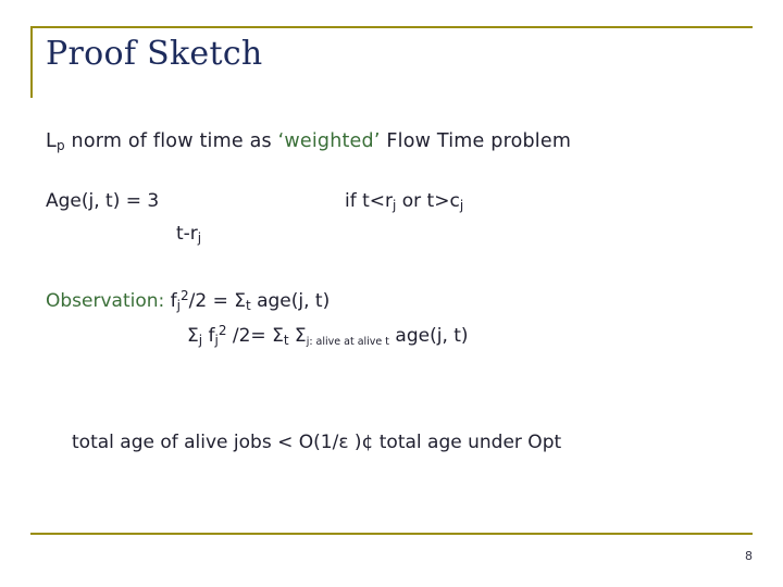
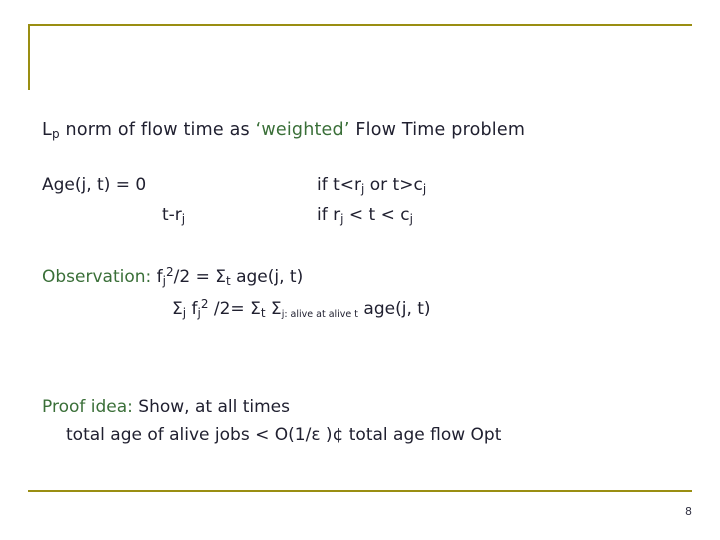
- Proof Sketch
  Lp norm of flow time as ‘weighted’ Flow Time problem
- Age(j, t) = 3
+ Age(j, t) = 0
  t-rj
  if t<rj or t>cj
+ if rj < t < cj
  Observation: fj2/2 = Σt age(j, t)
  Σj fj2 /2= Σt Σj: alive at alive t age(j, t)
+ Proof idea: Show, at all times
- total age of alive jobs < O(1/ε )¢ total age under Opt
+ total age of alive jobs < O(1/ε )¢ total age flow Opt
  8
